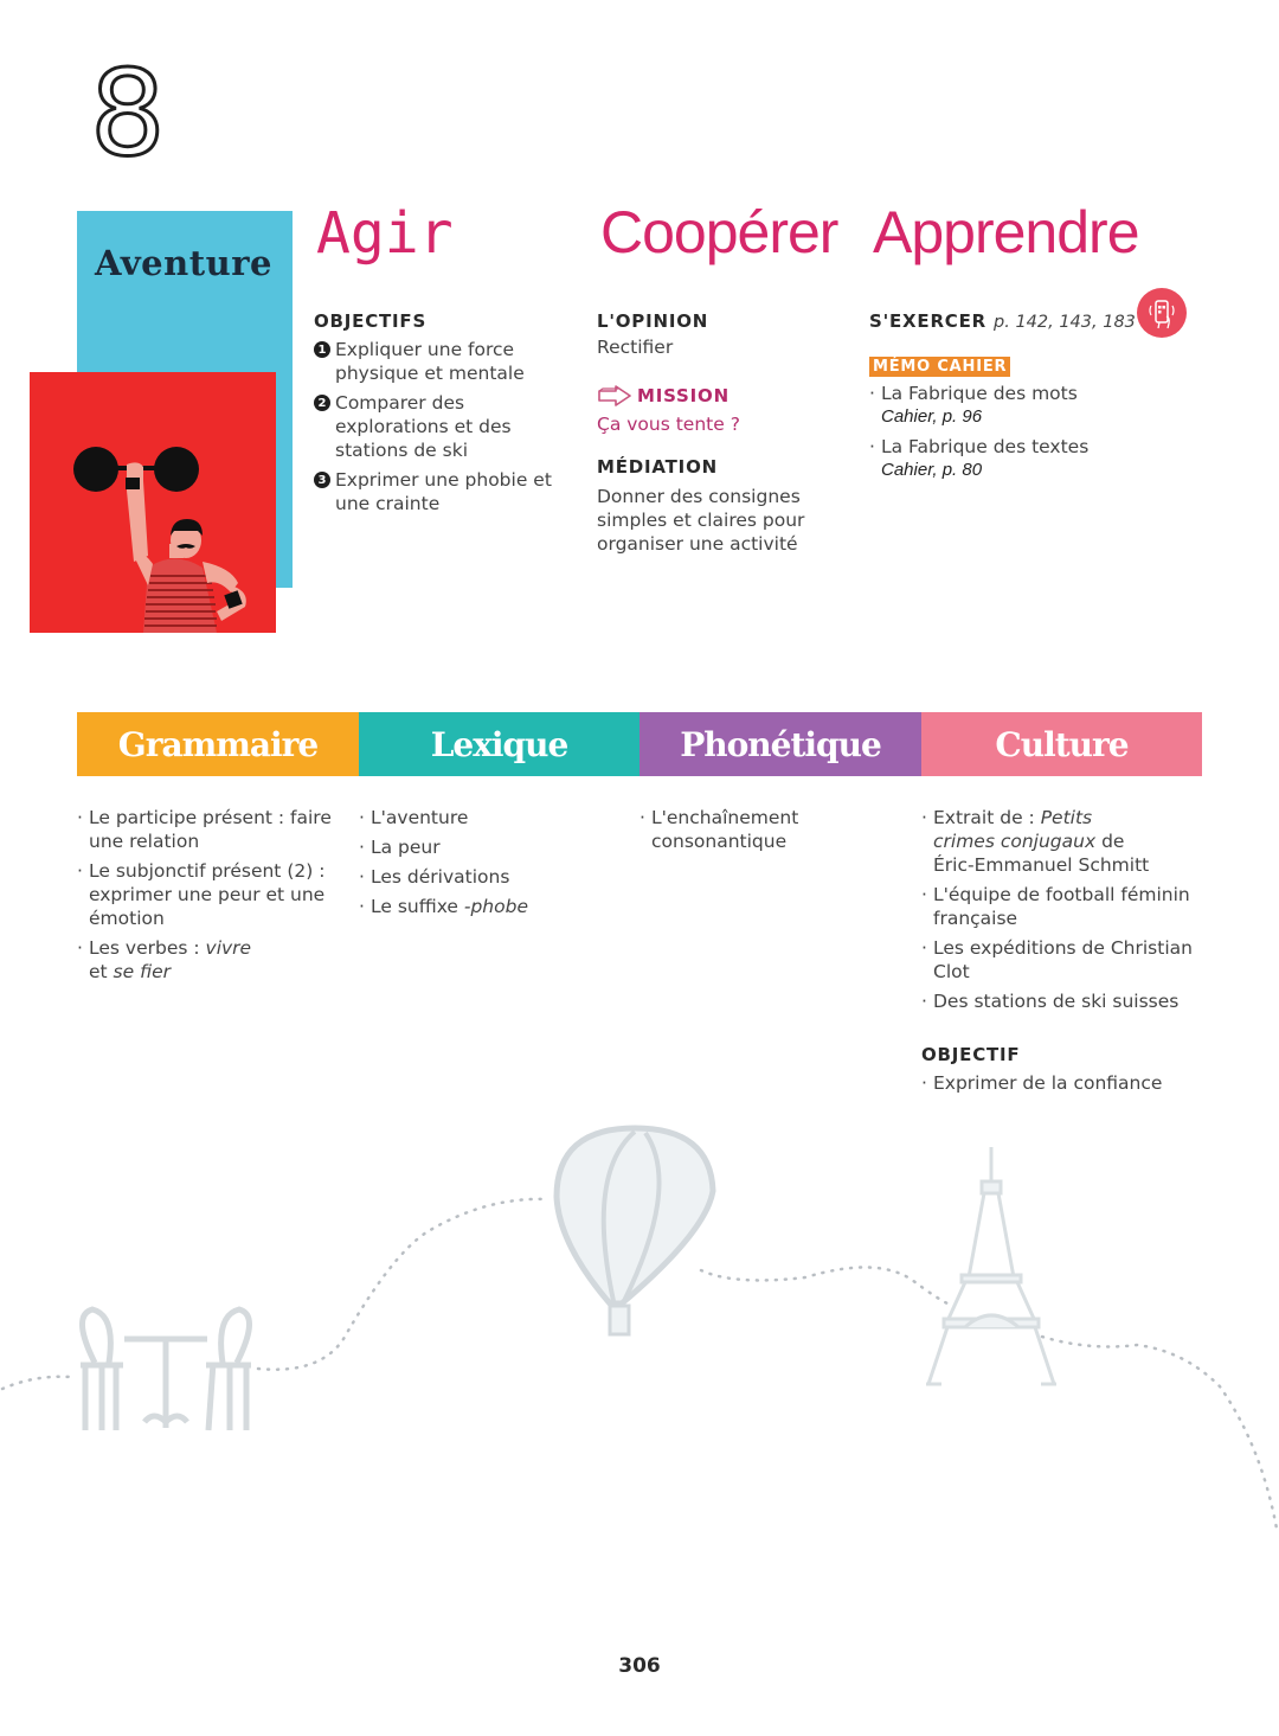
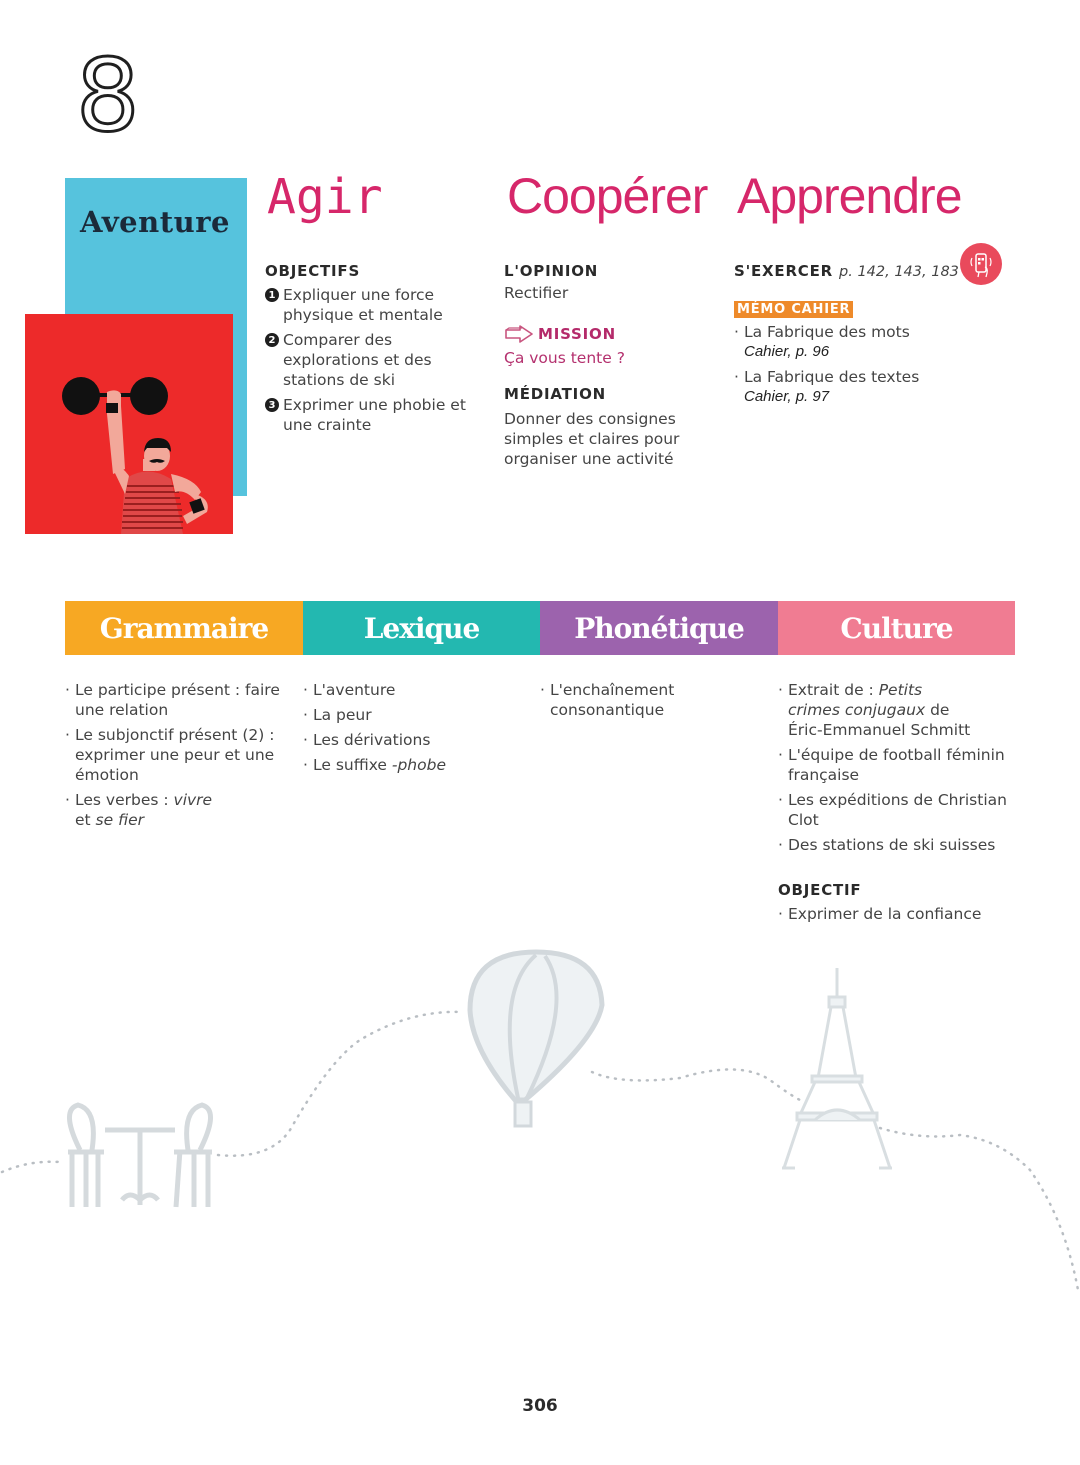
  8
  Aventure
  Agir
  Coopérer
  Apprendre
  OBJECTIFS
  1
  Expliquer une force physique et mentale
  2
  Comparer des explorations et des stations de ski
  3
  Exprimer une phobie et une crainte
  L'OPINION
  Rectifier
  MISSION
  Ça vous tente ?
  MÉDIATION
  Donner des consignes simples et claires pour organiser une activité
  S'EXERCER
  p. 142, 143, 183
  MÉMO CAHIER
  ·
  La Fabrique des mots
  Cahier, p. 96
  ·
  La Fabrique des textes
- Cahier, p. 80
+ Cahier, p. 97
  Grammaire
  Lexique
  Phonétique
  Culture
  ·
  Le participe présent : faire une relation
  ·
  Le subjonctif présent (2) : exprimer une peur et une émotion
  ·
  Les verbes : vivre et se fier
  ·
  L'aventure
  ·
  La peur
  ·
  Les dérivations
  ·
  Le suffixe -phobe
  ·
  L'enchaînement consonantique
  ·
  Extrait de : Petits crimes conjugaux de Éric-Emmanuel Schmitt
  ·
  L'équipe de football féminin française
  ·
  Les expéditions de Christian Clot
  ·
  Des stations de ski suisses
  OBJECTIF
  ·
  Exprimer de la confiance
  306
